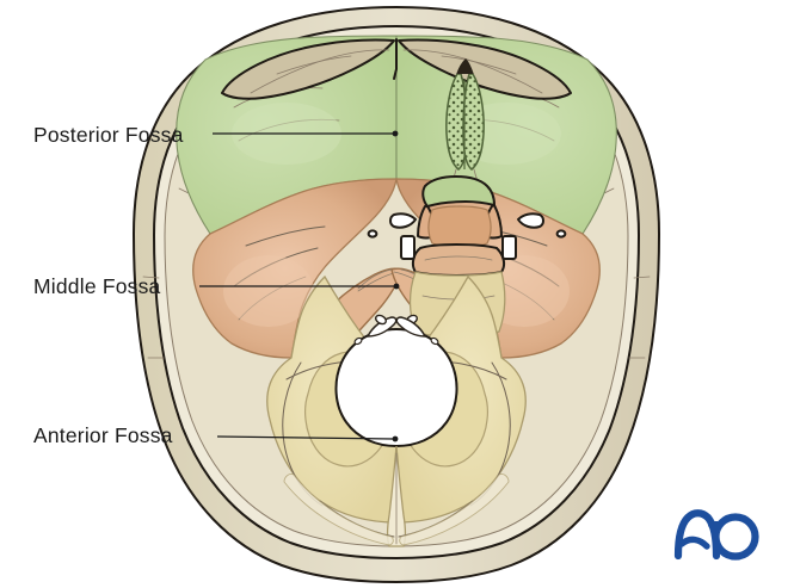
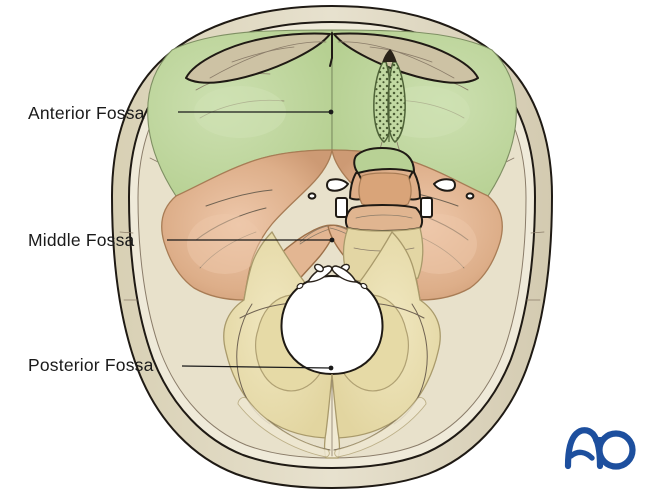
- Posterior Fossa
+ Anterior Fossa
  Middle Fossa
- Anterior Fossa
+ Posterior Fossa
